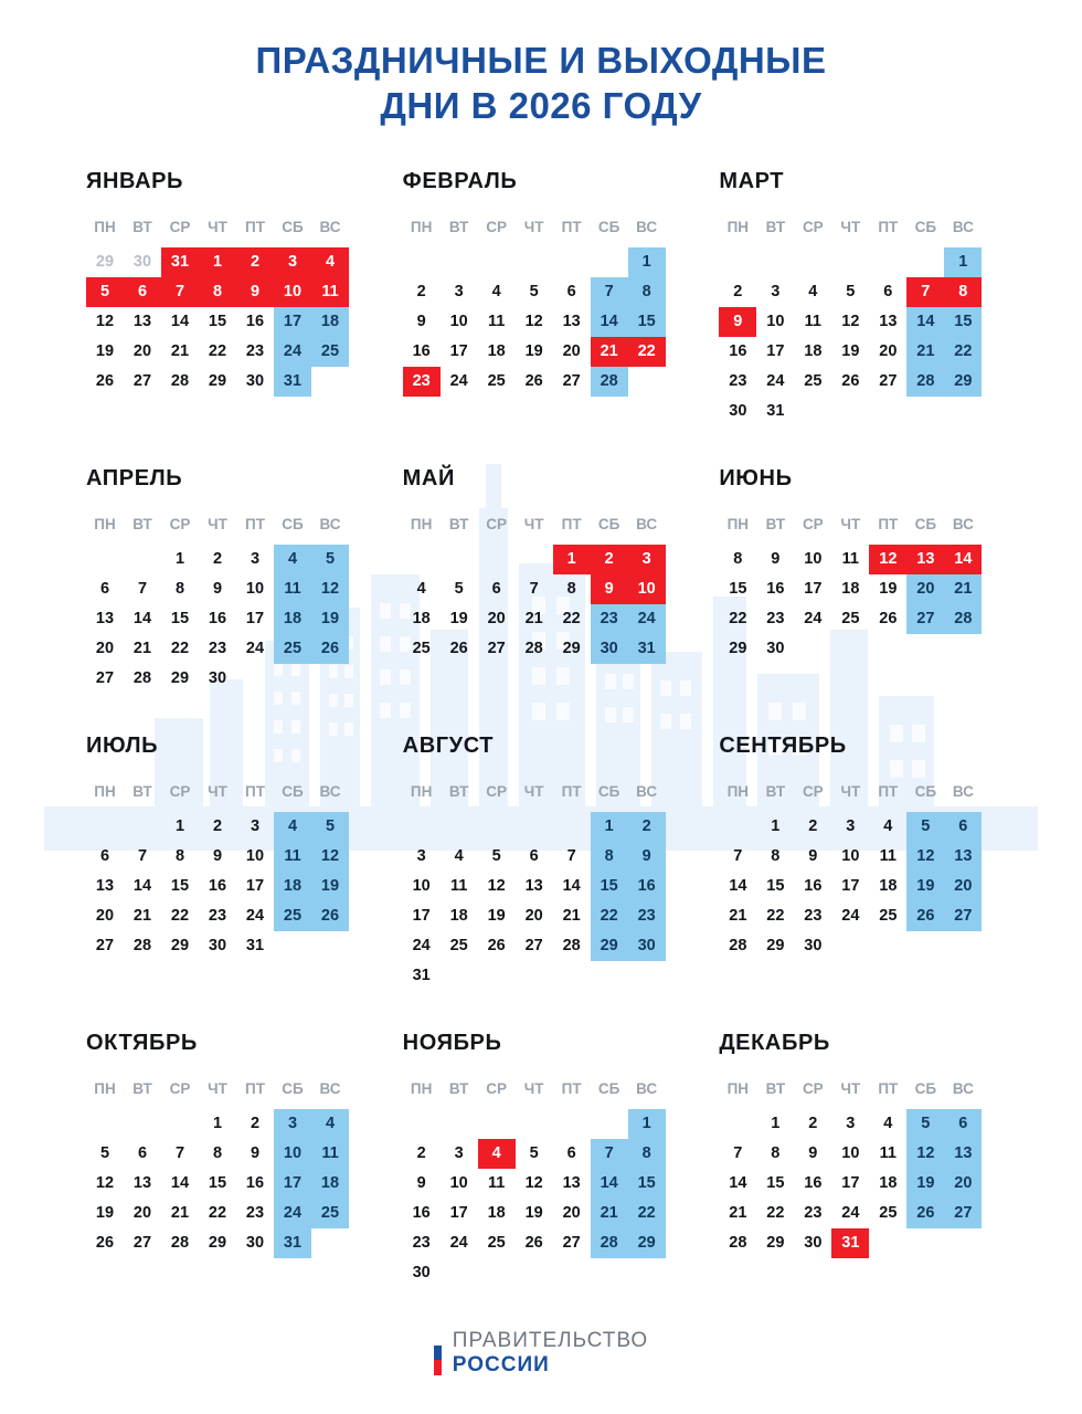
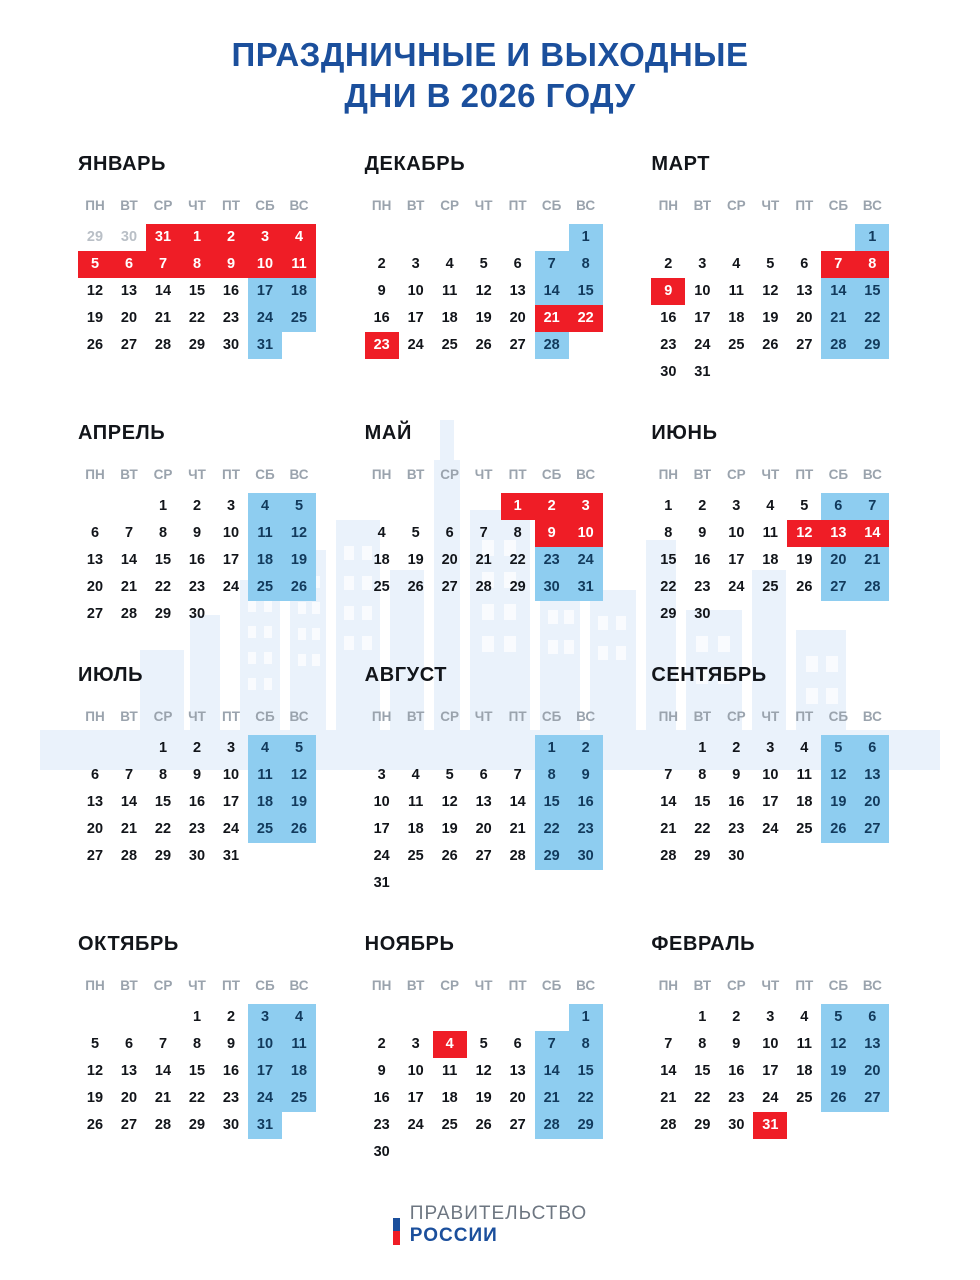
  ПРАЗДНИЧНЫЕ И ВЫХОДНЫЕ
  ДНИ В 2026 ГОДУ
  ЯНВАРЬ
  ПН	ВТ	СР	ЧТ	ПТ	СБ	ВС
  29	30	31	1	2	3	4
  5	6	7	8	9	10	11
  12	13	14	15	16	17	18
  19	20	21	22	23	24	25
  26	27	28	29	30	31
- ФЕВРАЛЬ
+ ДЕКАБРЬ
  ПН	ВТ	СР	ЧТ	ПТ	СБ	ВС
  						1
  2	3	4	5	6	7	8
  9	10	11	12	13	14	15
  16	17	18	19	20	21	22
  23	24	25	26	27	28
  МАРТ
  ПН	ВТ	СР	ЧТ	ПТ	СБ	ВС
  						1
  2	3	4	5	6	7	8
  9	10	11	12	13	14	15
  16	17	18	19	20	21	22
  23	24	25	26	27	28	29
  30	31
  АПРЕЛЬ
  ПН	ВТ	СР	ЧТ	ПТ	СБ	ВС
  		1	2	3	4	5
  6	7	8	9	10	11	12
  13	14	15	16	17	18	19
  20	21	22	23	24	25	26
  27	28	29	30
  МАЙ
  ПН	ВТ	СР	ЧТ	ПТ	СБ	ВС
  				1	2	3
  4	5	6	7	8	9	10
  18	19	20	21	22	23	24
  25	26	27	28	29	30	31
  ИЮНЬ
  ПН	ВТ	СР	ЧТ	ПТ	СБ	ВС
+ 1	2	3	4	5	6	7
  8	9	10	11	12	13	14
  15	16	17	18	19	20	21
  22	23	24	25	26	27	28
  29	30
  ИЮЛЬ
  ПН	ВТ	СР	ЧТ	ПТ	СБ	ВС
  		1	2	3	4	5
  6	7	8	9	10	11	12
  13	14	15	16	17	18	19
  20	21	22	23	24	25	26
  27	28	29	30	31
  АВГУСТ
  ПН	ВТ	СР	ЧТ	ПТ	СБ	ВС
  					1	2
  3	4	5	6	7	8	9
  10	11	12	13	14	15	16
  17	18	19	20	21	22	23
  24	25	26	27	28	29	30
  31
  СЕНТЯБРЬ
  ПН	ВТ	СР	ЧТ	ПТ	СБ	ВС
  	1	2	3	4	5	6
  7	8	9	10	11	12	13
  14	15	16	17	18	19	20
  21	22	23	24	25	26	27
  28	29	30
  ОКТЯБРЬ
  ПН	ВТ	СР	ЧТ	ПТ	СБ	ВС
  			1	2	3	4
  5	6	7	8	9	10	11
  12	13	14	15	16	17	18
  19	20	21	22	23	24	25
  26	27	28	29	30	31
  НОЯБРЬ
  ПН	ВТ	СР	ЧТ	ПТ	СБ	ВС
  						1
  2	3	4	5	6	7	8
  9	10	11	12	13	14	15
  16	17	18	19	20	21	22
  23	24	25	26	27	28	29
  30
- ДЕКАБРЬ
+ ФЕВРАЛЬ
  ПН	ВТ	СР	ЧТ	ПТ	СБ	ВС
  	1	2	3	4	5	6
  7	8	9	10	11	12	13
  14	15	16	17	18	19	20
  21	22	23	24	25	26	27
  28	29	30	31
  ПРАВИТЕЛЬСТВО
  РОССИИ
